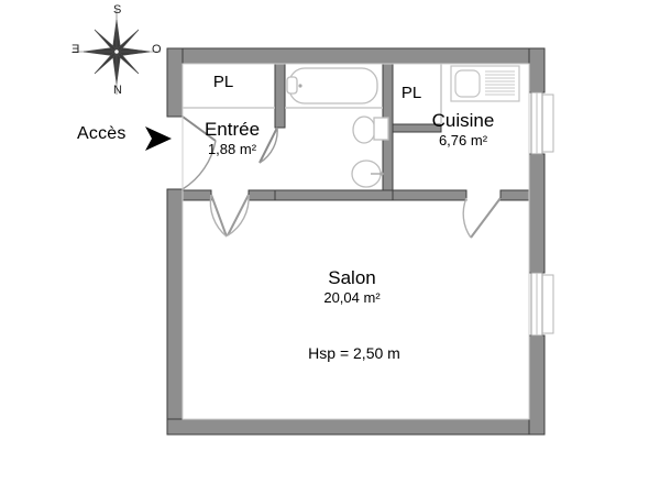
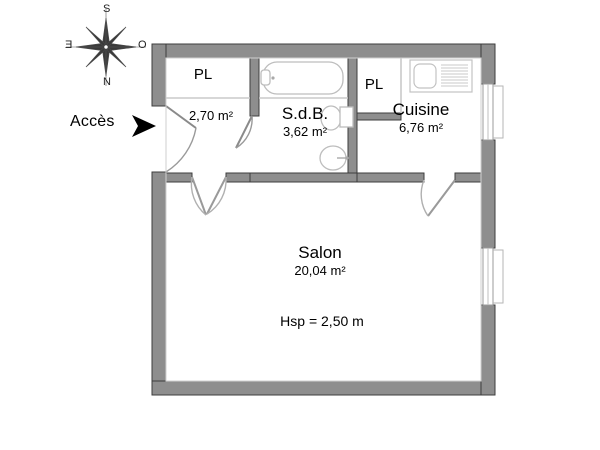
  S
  N
  O
  Accès
  PL
- Entrée
- 1,88 m²
+ 2,70 m²
+ S.d.B.
+ 3,62 m²
  PL
  Cuisine
  6,76 m²
  Salon
  20,04 m²
  Hsp = 2,50 m
